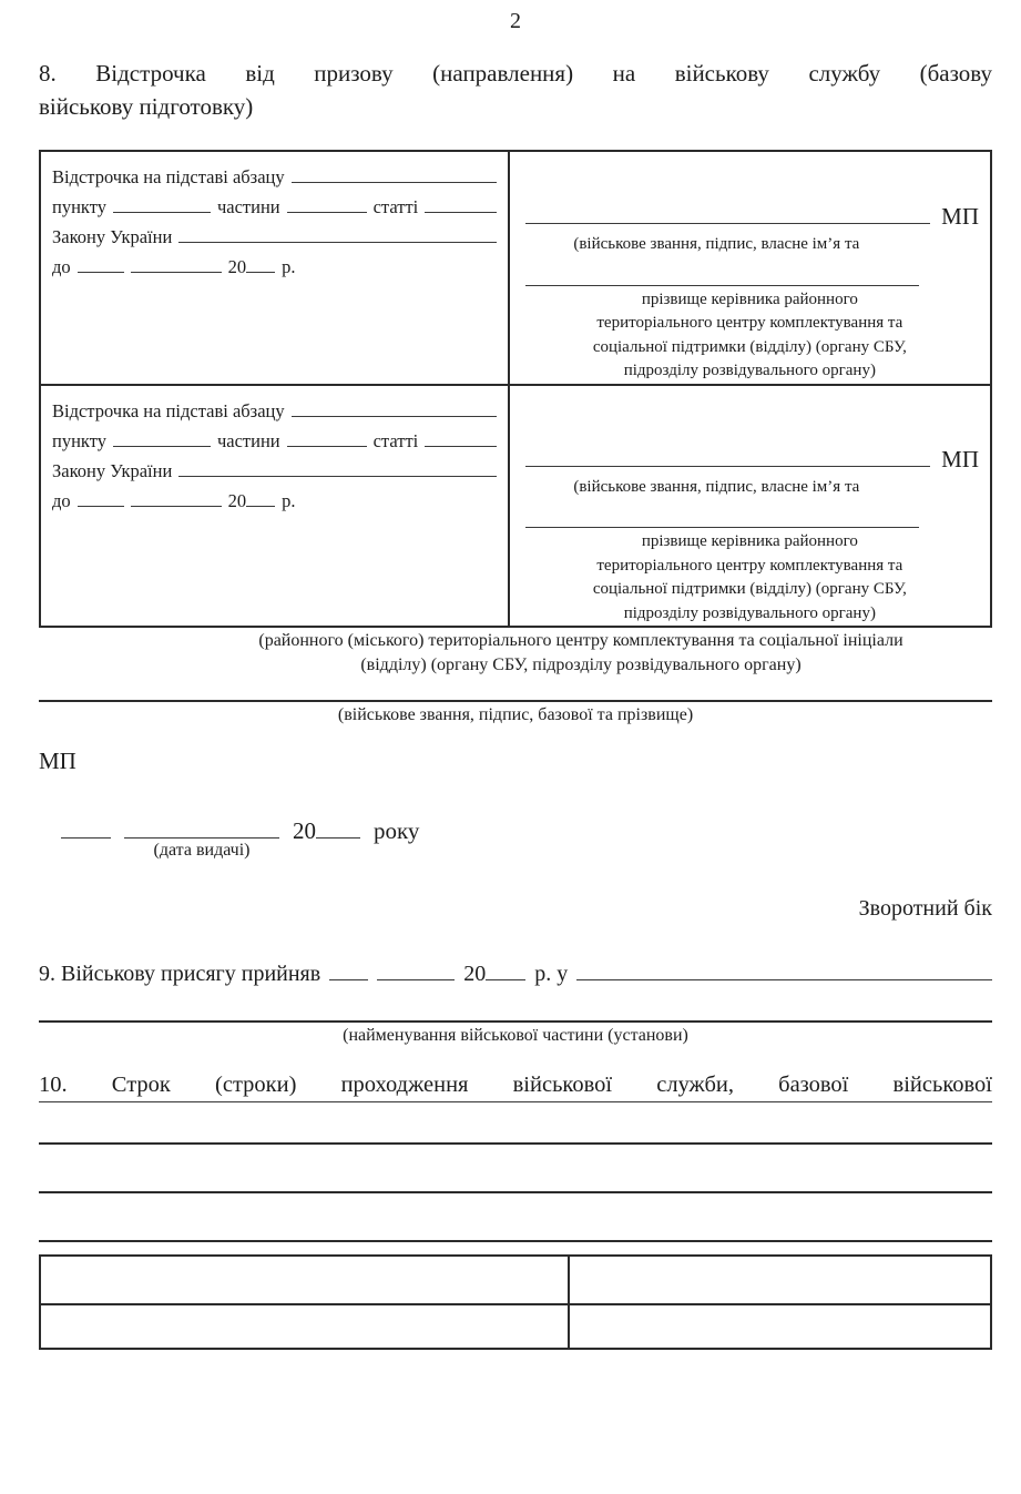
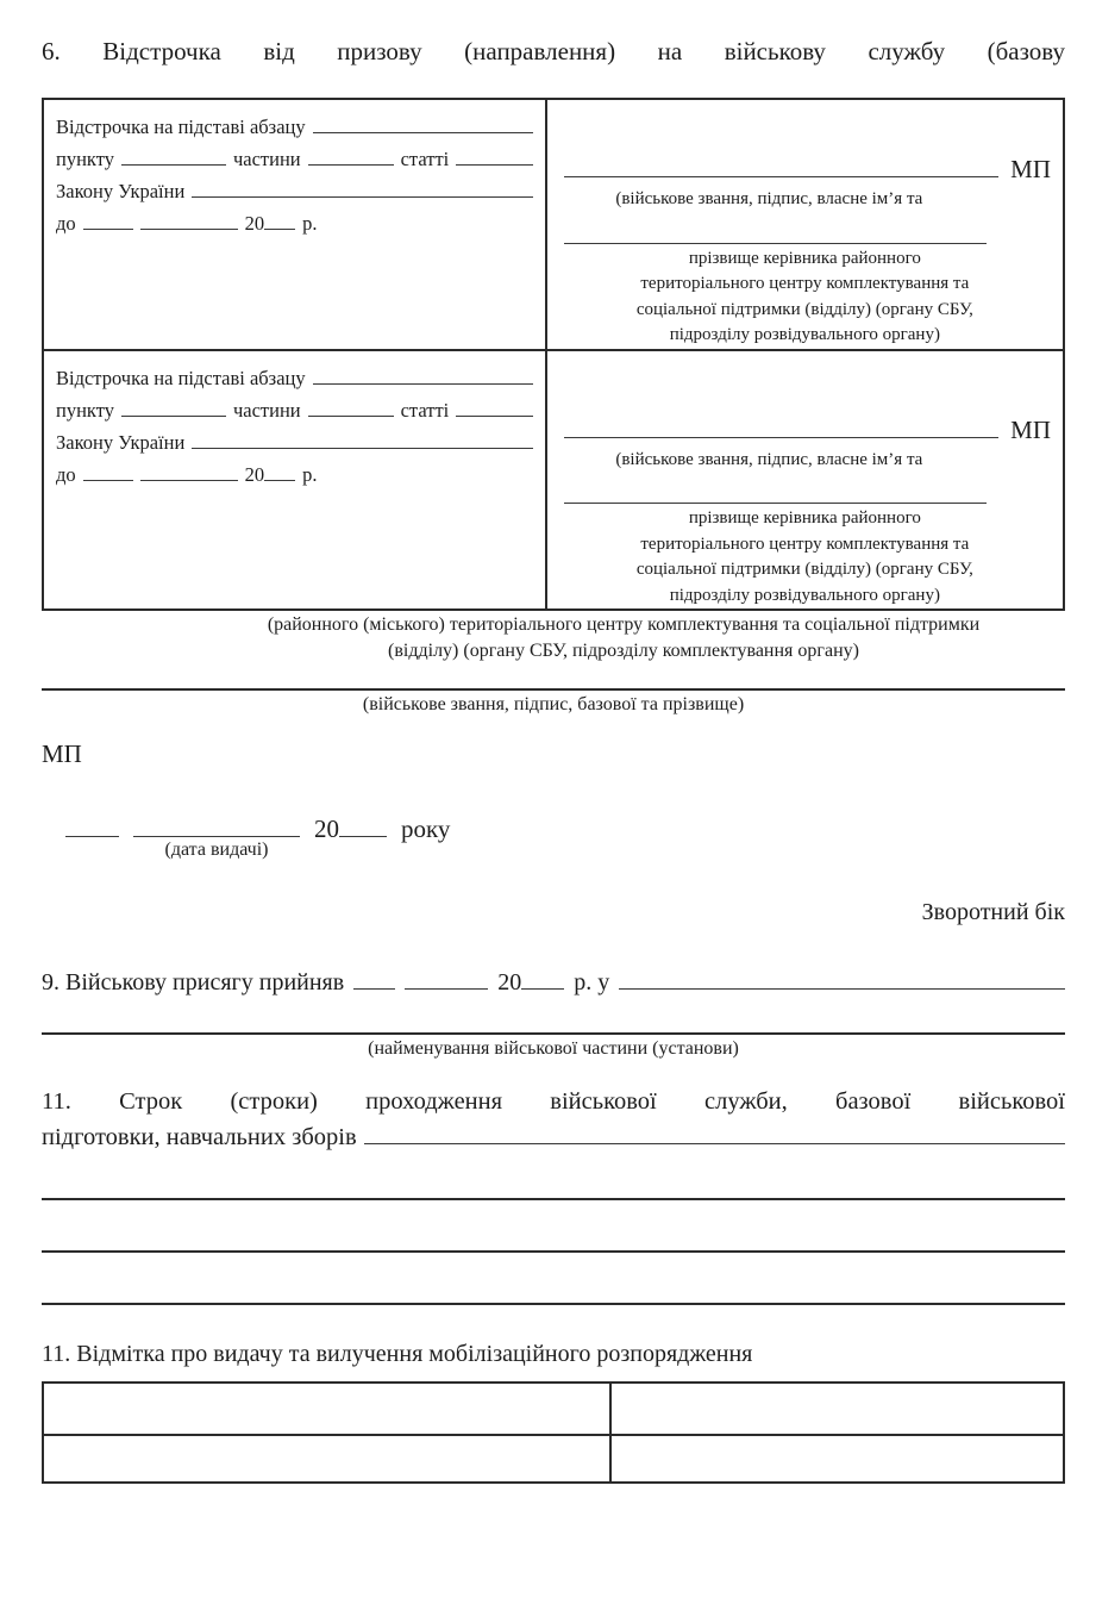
- 2
- 8. Відстрочка від призову (направлення) на військову службу (базову
+ 6. Відстрочка від призову (направлення) на військову службу (базову
- військову підготовку)
  Відстрочка на підставі абзацу пункту частини статті Закону України до 20 р.	МП (військове звання, підпис, власне ім’я та прізвище керівника районного територіального центру комплектування та соціальної підтримки (відділу) (органу СБУ, підрозділу розвідувального органу)
  Відстрочка на підставі абзацу пункту частини статті Закону України до 20 р.	МП (військове звання, підпис, власне ім’я та прізвище керівника районного територіального центру комплектування та соціальної підтримки (відділу) (органу СБУ, підрозділу розвідувального органу)
- (районного (міського) територіального центру комплектування та соціальної ініціали
+ (районного (міського) територіального центру комплектування та соціальної підтримки
- (відділу) (органу СБУ, підрозділу розвідувального органу)
+ (відділу) (органу СБУ, підрозділу комплектування органу)
  (військове звання, підпис, базової та прізвище)
  МП
  (дата видачі)
  20
  року
  Зворотний бік
  9. Військову присягу прийняв
  20
  р. у
  (найменування військової частини (установи)
- 10. Строк (строки) проходження військової служби, базової військової
+ 11. Строк (строки) проходження військової служби, базової військової
+ підготовки, навчальних зборів
+ 11. Відмітка про видачу та вилучення мобілізаційного розпорядження
